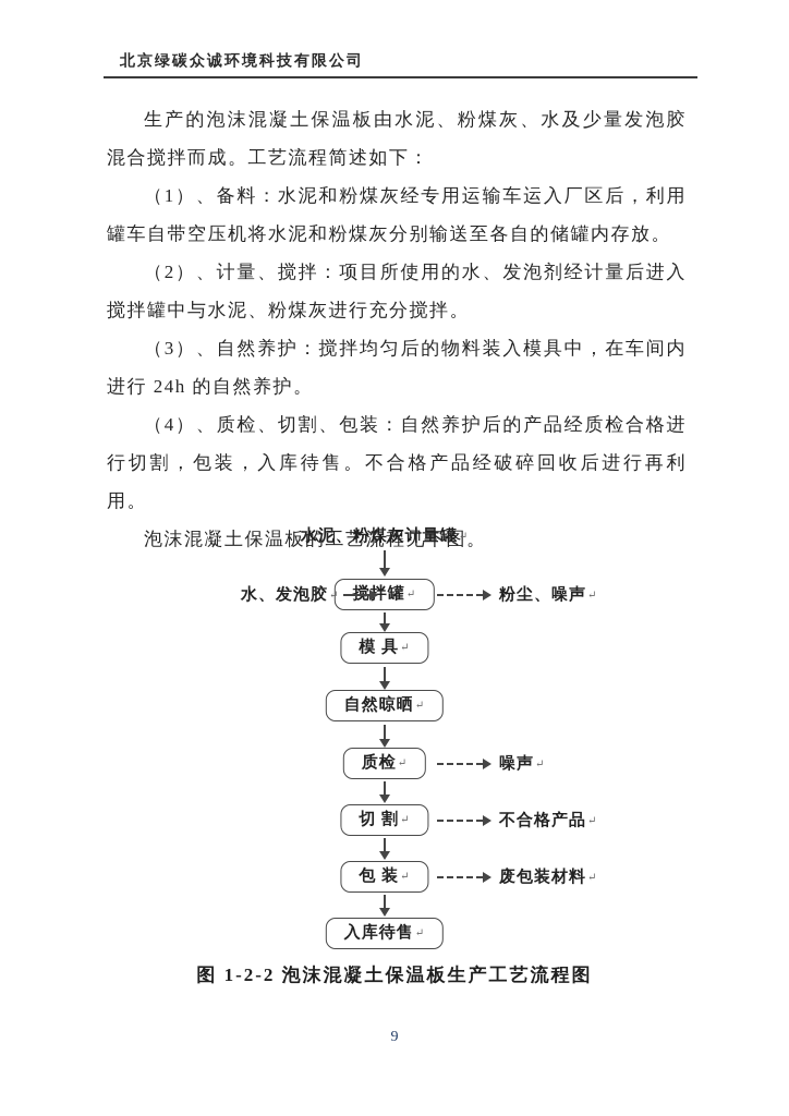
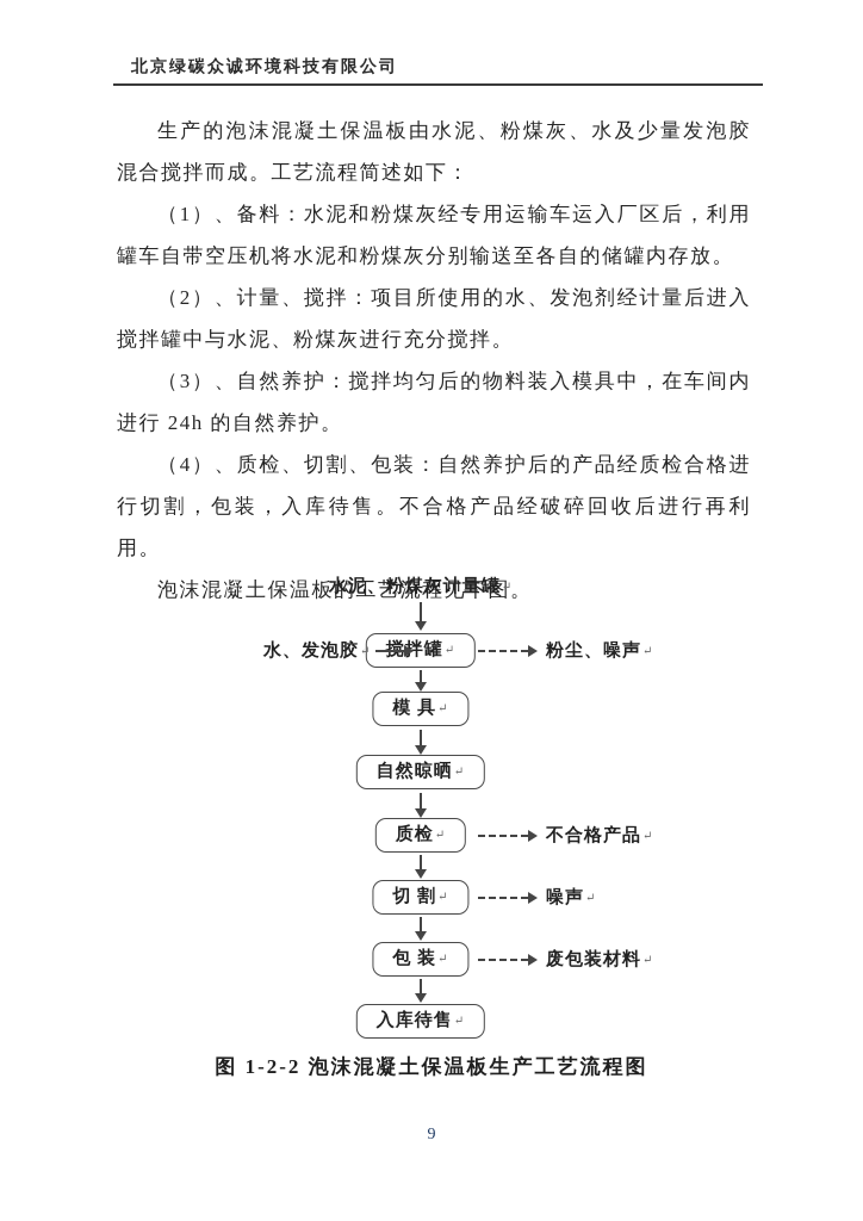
  北京绿碳众诚环境科技有限公司
  生产的泡沫混凝土保温板由水泥、粉煤灰、水及少量发泡胶混合搅拌而成。工艺流程简述如下：
  （1）、备料：水泥和粉煤灰经专用运输车运入厂区后，利用罐车自带空压机将水泥和粉煤灰分别输送至各自的储罐内存放。
  （2）、计量、搅拌：项目所使用的水、发泡剂经计量后进入搅拌罐中与水泥、粉煤灰进行充分搅拌。
  （3）、自然养护：搅拌均匀后的物料装入模具中，在车间内进行 24h 的自然养护。
  （4）、质检、切割、包装：自然养护后的产品经质检合格进行切割，包装，入库待售。不合格产品经破碎回收后进行再利用。
  泡沫混凝土保温板的工艺流程见下图。
  水泥、粉煤灰计量罐↵
  拌罐↵
  水、发泡胶↵
  粉尘、噪声↵
  模 具↵
  自然晾晒↵
  质检↵
- 噪声↵
+ 不合格产品↵
  切 割↵
- 不合格产品↵
+ 噪声↵
  包 装↵
  废包装材料↵
  入库待售↵
  图 1-2-2 泡沫混凝土保温板生产工艺流程图
  9
